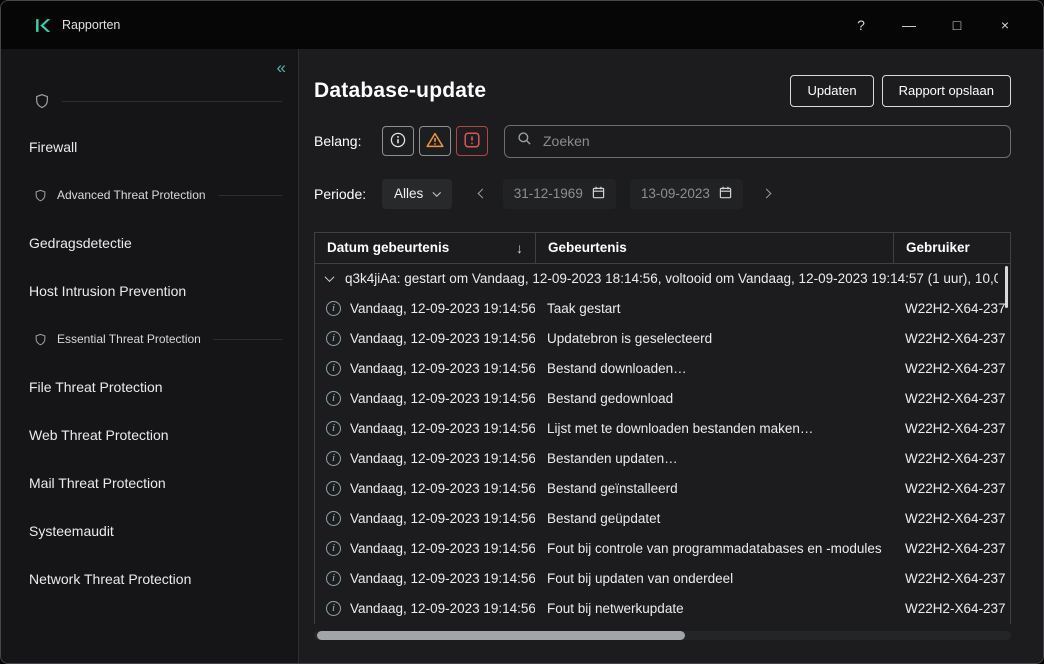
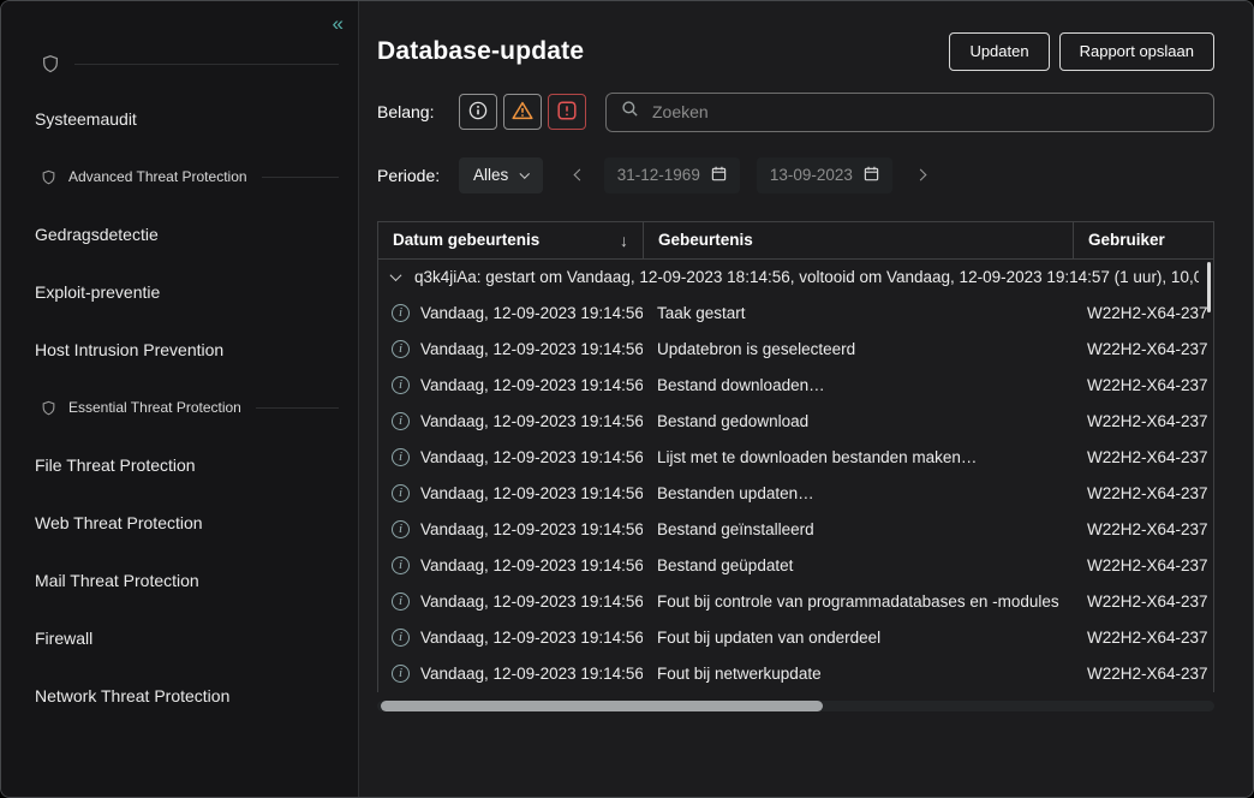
- Rapporten
- ?
- —
- □
- ×
  «
- Firewall
+ Systeemaudit
  Advanced Threat Protection
  Gedragsdetectie
+ Exploit-preventie
  Host Intrusion Prevention
  Essential Threat Protection
  File Threat Protection
  Web Threat Protection
  Mail Threat Protection
- Systeemaudit
+ Firewall
  Network Threat Protection
  Database-update
  Updaten
  Rapport opslaan
  Belang:
  Zoeken
  Periode:
  Alles
  31-12-1969
  13-09-2023
  Datum gebeurtenis
  ↓
  Gebeurtenis
  Gebruiker
  q3k4jiAa: gestart om Vandaag, 12-09-2023 18:14:56, voltooid om Vandaag, 12-09-2023 19:14:57 (1 uur), 10,0
  i
  Vandaag, 12-09-2023 19:14:56
  Taak gestart
  W22H2-X64-237
  i
  Vandaag, 12-09-2023 19:14:56
  Updatebron is geselecteerd
  W22H2-X64-237
  i
  Vandaag, 12-09-2023 19:14:56
  Bestand downloaden…
  W22H2-X64-237
  i
  Vandaag, 12-09-2023 19:14:56
  Bestand gedownload
  W22H2-X64-237
  i
  Vandaag, 12-09-2023 19:14:56
  Lijst met te downloaden bestanden maken…
  W22H2-X64-237
  i
  Vandaag, 12-09-2023 19:14:56
  Bestanden updaten…
  W22H2-X64-237
  i
  Vandaag, 12-09-2023 19:14:56
  Bestand geïnstalleerd
  W22H2-X64-237
  i
  Vandaag, 12-09-2023 19:14:56
  Bestand geüpdatet
  W22H2-X64-237
  i
  Vandaag, 12-09-2023 19:14:56
  Fout bij controle van programmadatabases en -modules
  W22H2-X64-237
  i
  Vandaag, 12-09-2023 19:14:56
  Fout bij updaten van onderdeel
  W22H2-X64-237
  i
  Vandaag, 12-09-2023 19:14:56
  Fout bij netwerkupdate
  W22H2-X64-237
